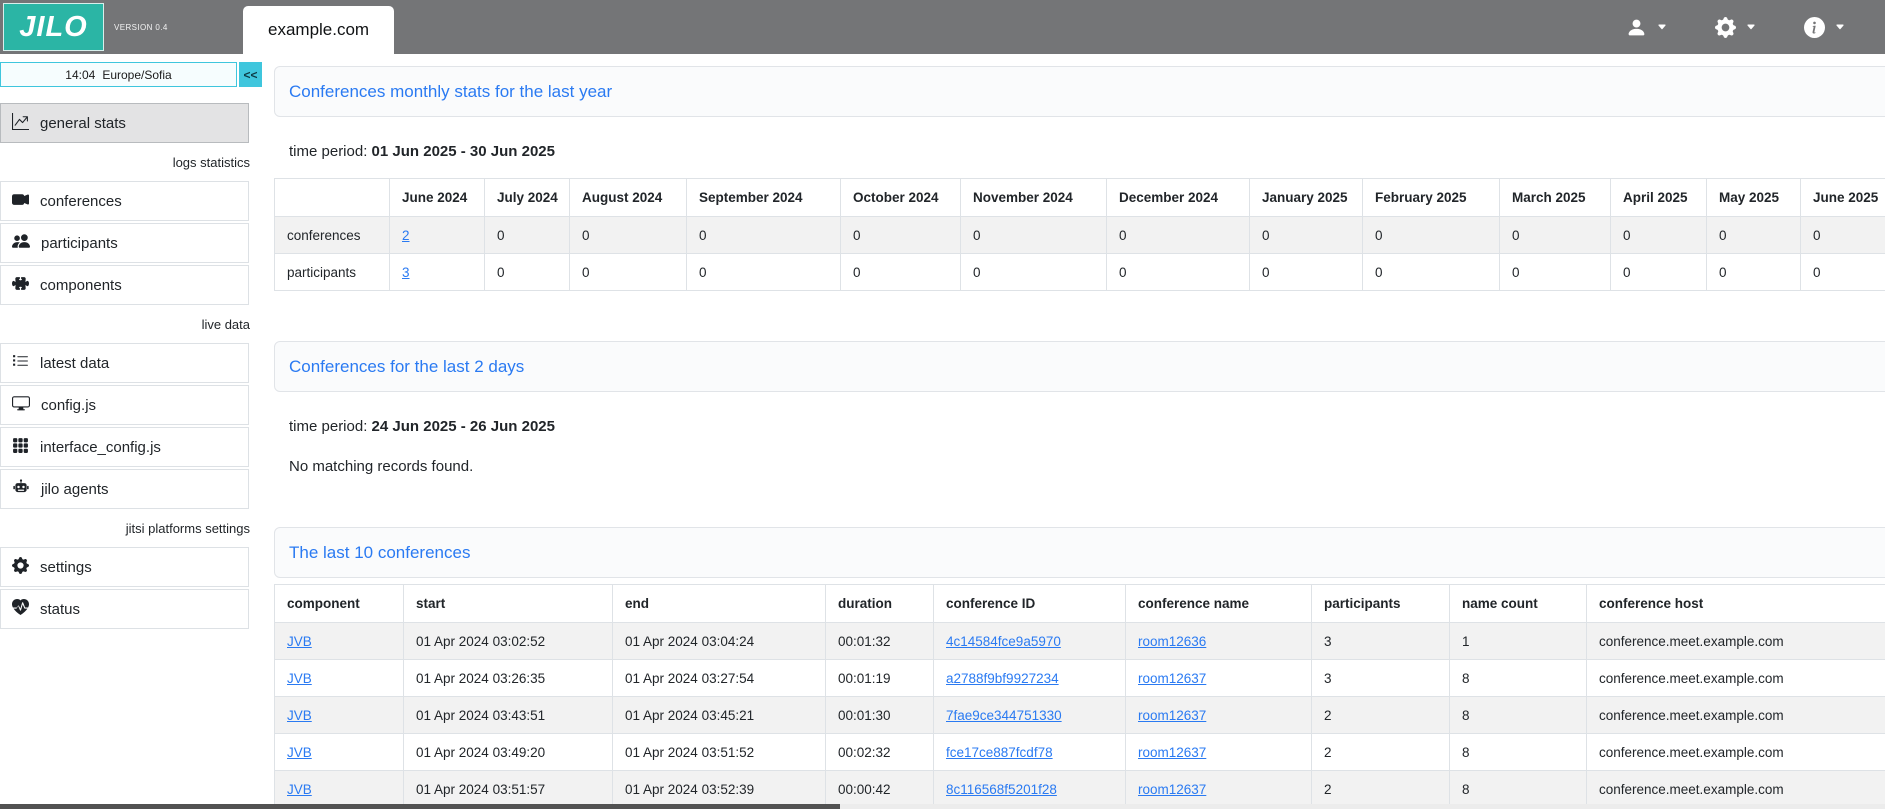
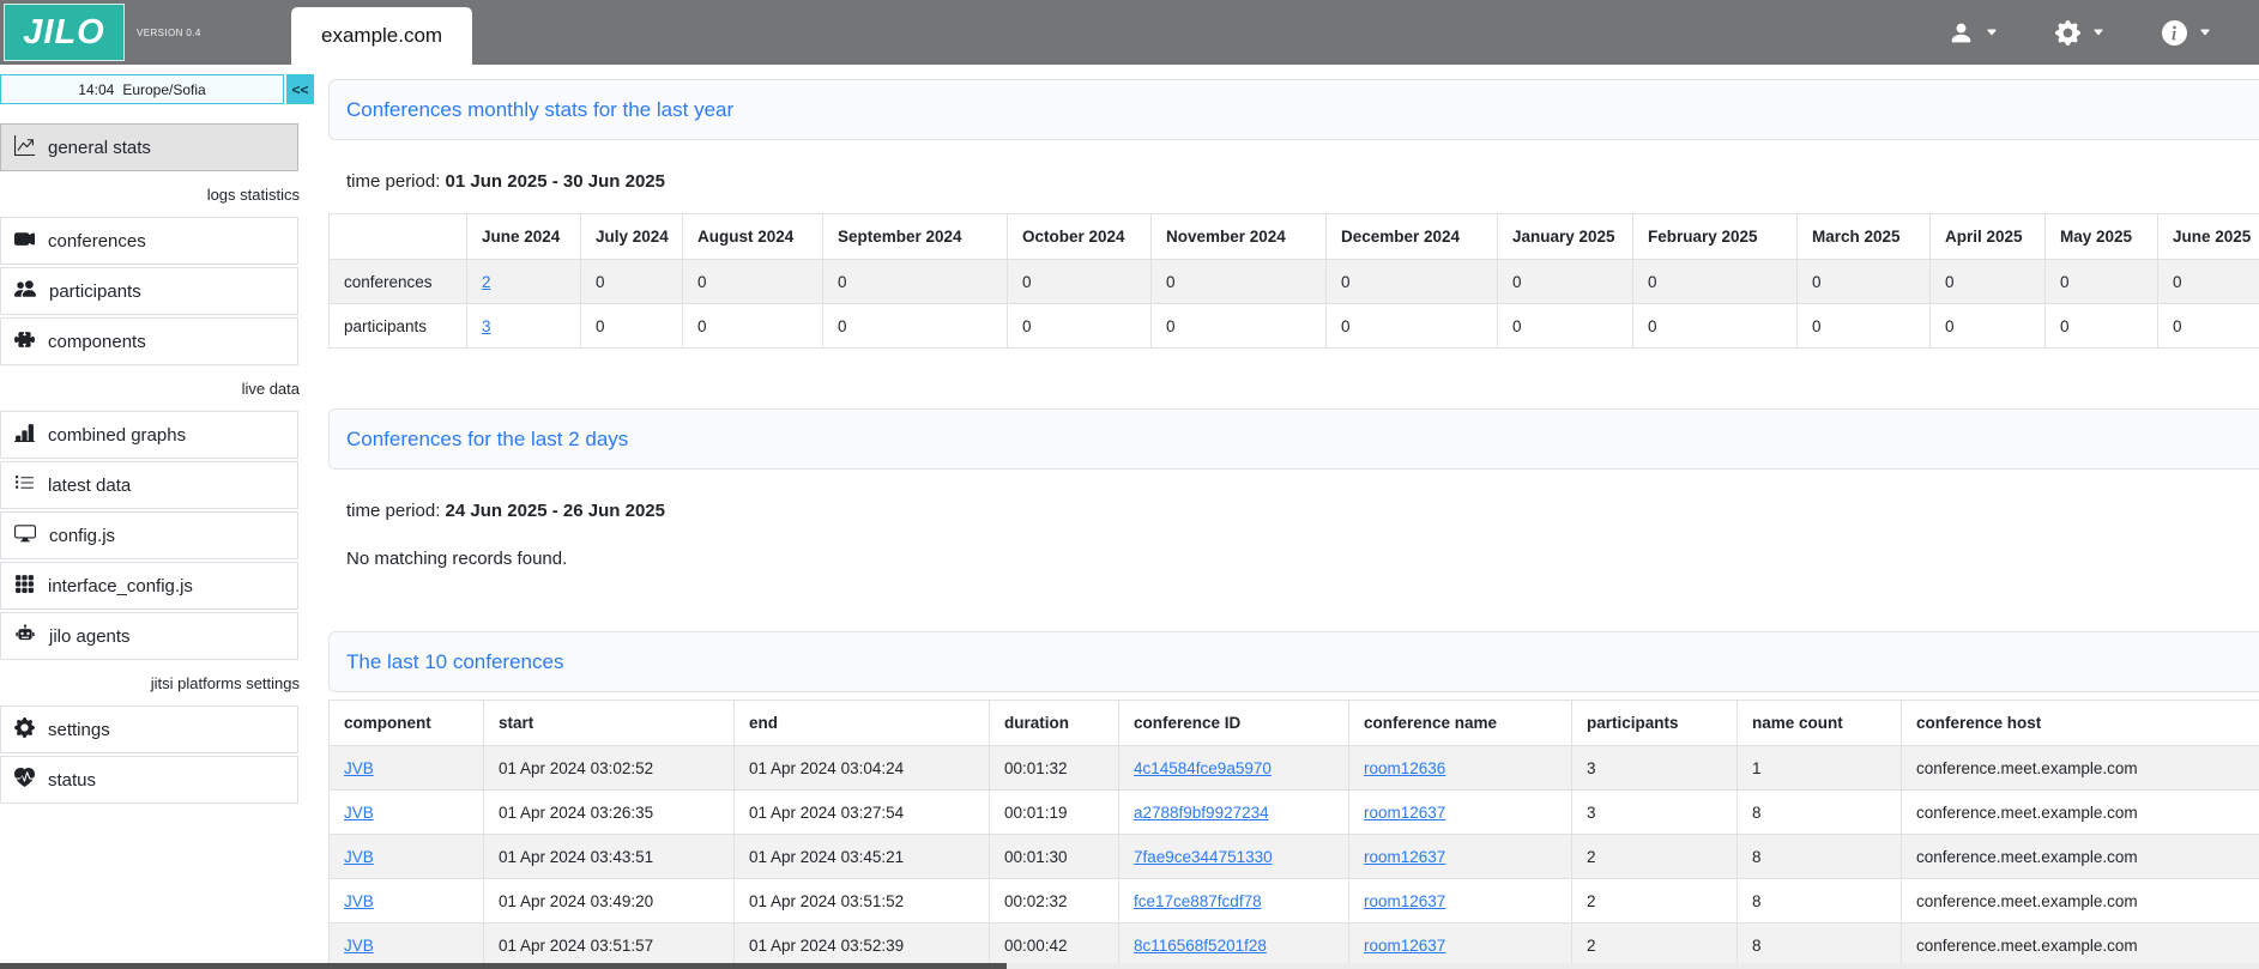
  JILO
  VERSION 0.4
  example.com
  14:04
  Europe/Sofia
  <<
  general stats
  logs statistics
  conferences
  participants
  components
  live data
+ combined graphs
  latest data
  config.js
  interface_config.js
  jilo agents
  jitsi platforms settings
  settings
  status
  Conferences monthly stats for the last year
  time period: 01 Jun 2025 - 30 Jun 2025
  	June 2024	July 2024	August 2024	September 2024	October 2024	November 2024	December 2024	January 2025	February 2025	March 2025	April 2025	May 2025	June 2025
  conferences	2	0	0	0	0	0	0	0	0	0	0	0	0
  participants	3	0	0	0	0	0	0	0	0	0	0	0	0
  Conferences for the last 2 days
  time period: 24 Jun 2025 - 26 Jun 2025
  No matching records found.
  The last 10 conferences
  component	start	end	duration	conference ID	conference name	participants	name count	conference host
  JVB	01 Apr 2024 03:02:52	01 Apr 2024 03:04:24	00:01:32	4c14584fce9a5970	room12636	3	1	conference.meet.example.com
  JVB	01 Apr 2024 03:26:35	01 Apr 2024 03:27:54	00:01:19	a2788f9bf9927234	room12637	3	8	conference.meet.example.com
  JVB	01 Apr 2024 03:43:51	01 Apr 2024 03:45:21	00:01:30	7fae9ce344751330	room12637	2	8	conference.meet.example.com
  JVB	01 Apr 2024 03:49:20	01 Apr 2024 03:51:52	00:02:32	fce17ce887fcdf78	room12637	2	8	conference.meet.example.com
  JVB	01 Apr 2024 03:51:57	01 Apr 2024 03:52:39	00:00:42	8c116568f5201f28	room12637	2	8	conference.meet.example.com
